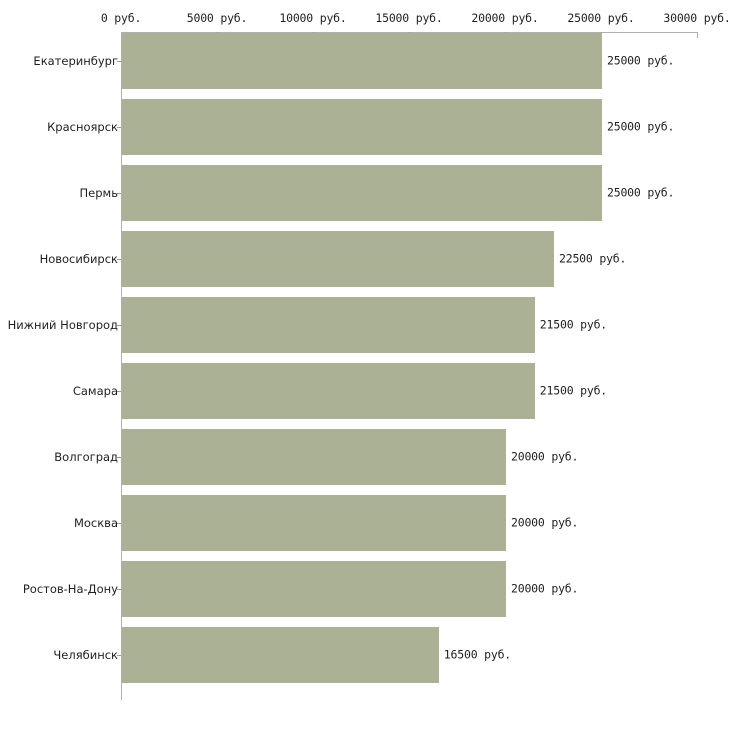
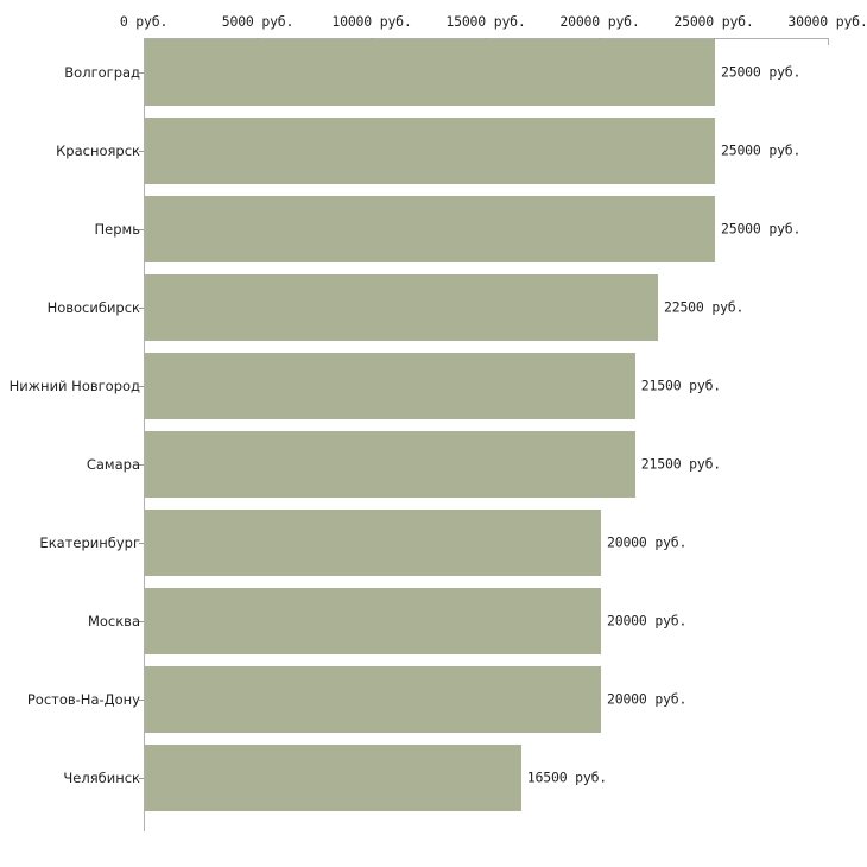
  0 руб.
  5000 руб.
  10000 руб.
  15000 руб.
  20000 руб.
  25000 руб.
  30000 руб.
- Екатеринбург
+ Волгоград
  25000 руб.
  Красноярск
  25000 руб.
  Пермь
  25000 руб.
  Новосибирск
  22500 руб.
  Нижний Новгород
  21500 руб.
  Самара
  21500 руб.
- Волгоград
+ Екатеринбург
  20000 руб.
  Москва
  20000 руб.
  Ростов-На-Дону
  20000 руб.
  Челябинск
  16500 руб.
